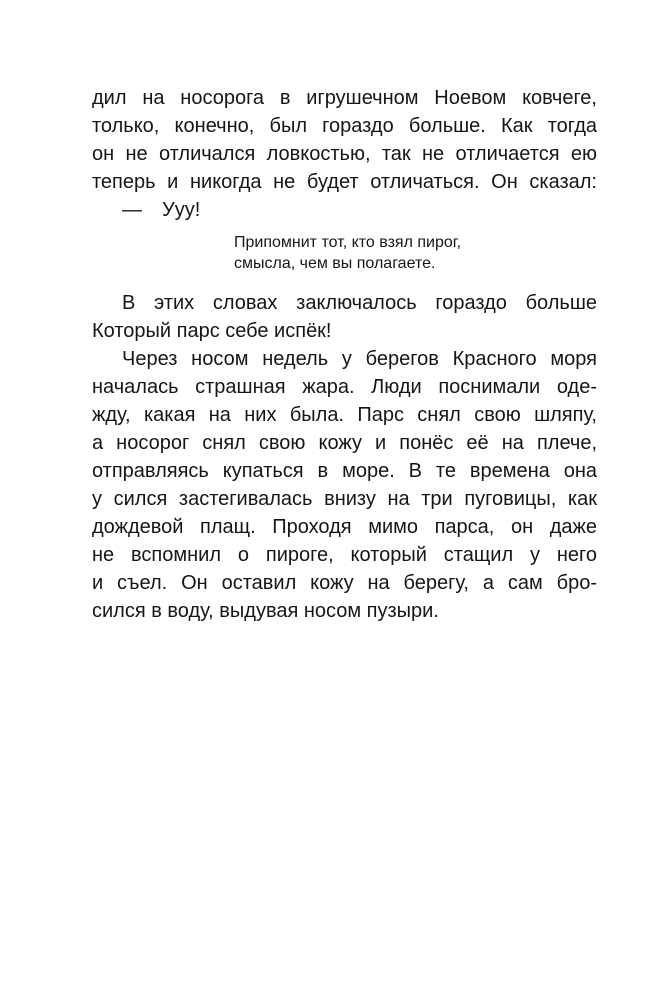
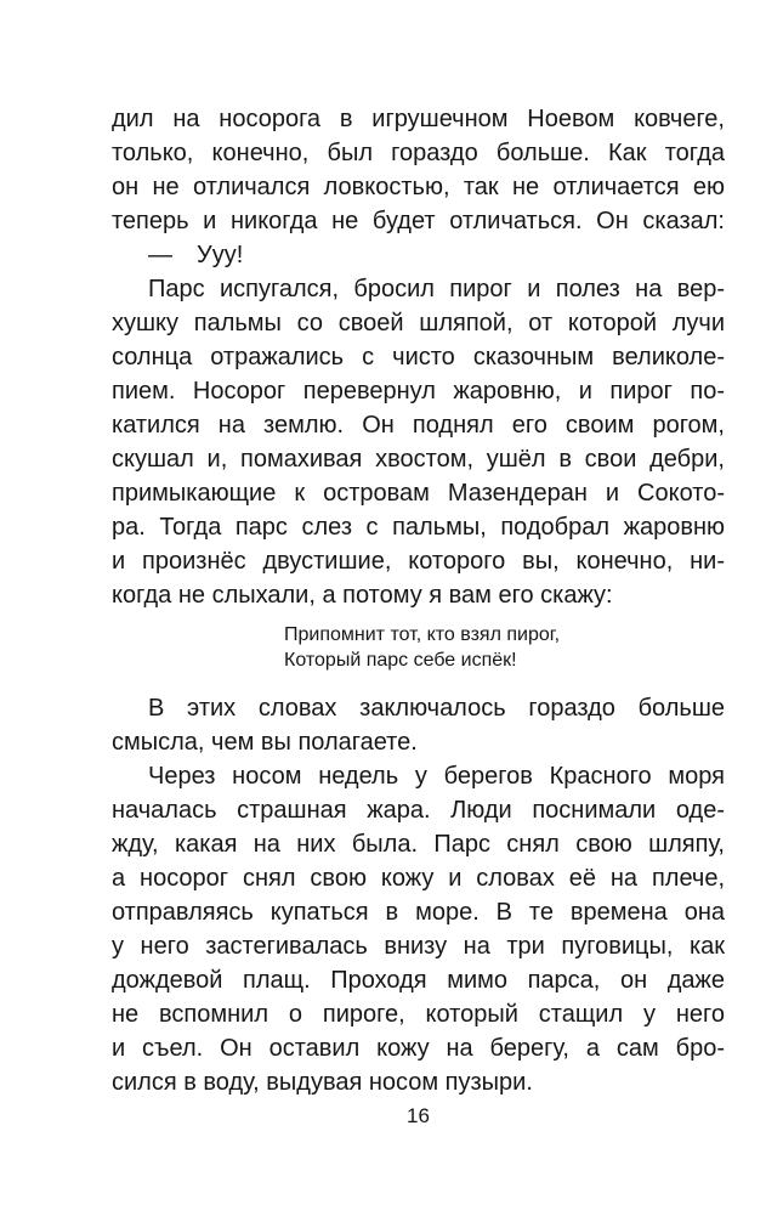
  дил на носорога в игрушечном Ноевом ковчеге,
  только, конечно, был гораздо больше. Как тогда
  он не отличался ловкостью, так не отличается ею
  теперь и никогда не будет отличаться. Он сказал:
  — Ууу!
+ Парс испугался, бросил пирог и полез на вер-
+ хушку пальмы со своей шляпой, от которой лучи
+ солнца отражались с чисто сказочным великоле-
+ пием. Носорог перевернул жаровню, и пирог по-
+ катился на землю. Он поднял его своим рогом,
+ скушал и, помахивая хвостом, ушёл в свои дебри,
+ примыкающие к островам Мазендеран и Сокото-
+ ра. Тогда парс слез с пальмы, подобрал жаровню
+ и произнёс двустишие, которого вы, конечно, ни-
+ когда не слыхали, а потому я вам его скажу:
  Припомнит тот, кто взял пирог,
- смысла, чем вы полагаете.
+ Который парс себе испёк!
  В этих словах заключалось гораздо больше
- Который парс себе испёк!
+ смысла, чем вы полагаете.
  Через носом недель у берегов Красного моря
  началась страшная жара. Люди поснимали оде-
  жду, какая на них была. Парс снял свою шляпу,
- а носорог снял свою кожу и понёс её на плече,
+ а носорог снял свою кожу и словах её на плече,
  отправляясь купаться в море. В те времена она
- у сился застегивалась внизу на три пуговицы, как
+ у него застегивалась внизу на три пуговицы, как
  дождевой плащ. Проходя мимо парса, он даже
  не вспомнил о пироге, который стащил у него
  и съел. Он оставил кожу на берегу, а сам бро-
  сился в воду, выдувая носом пузыри.
+ 16
